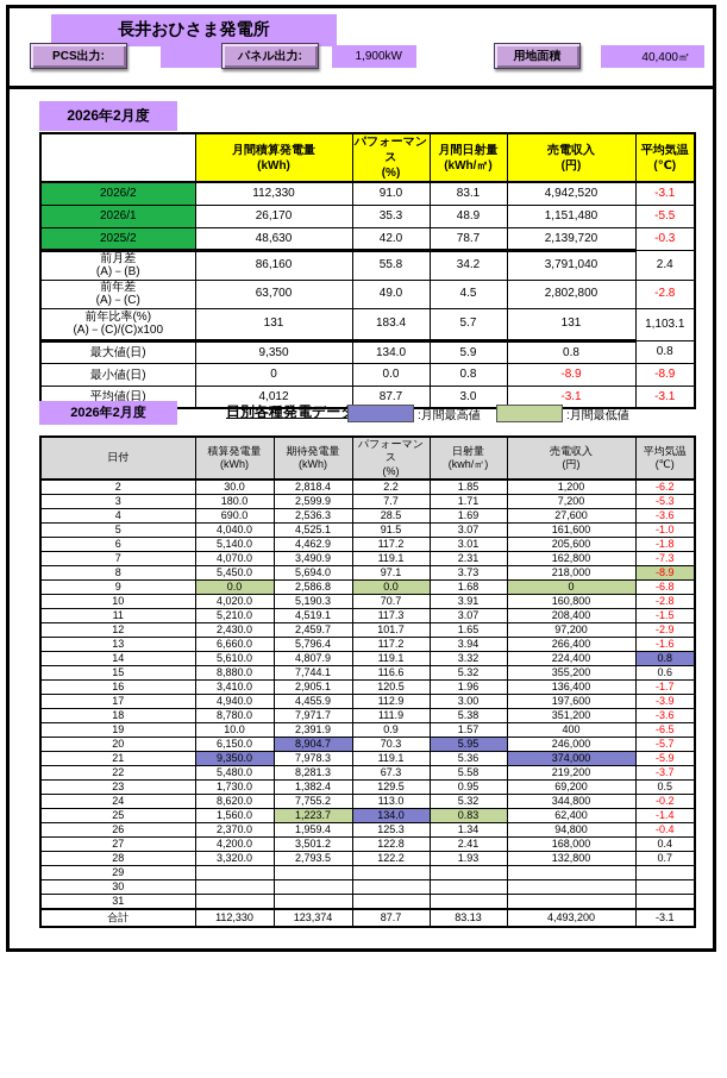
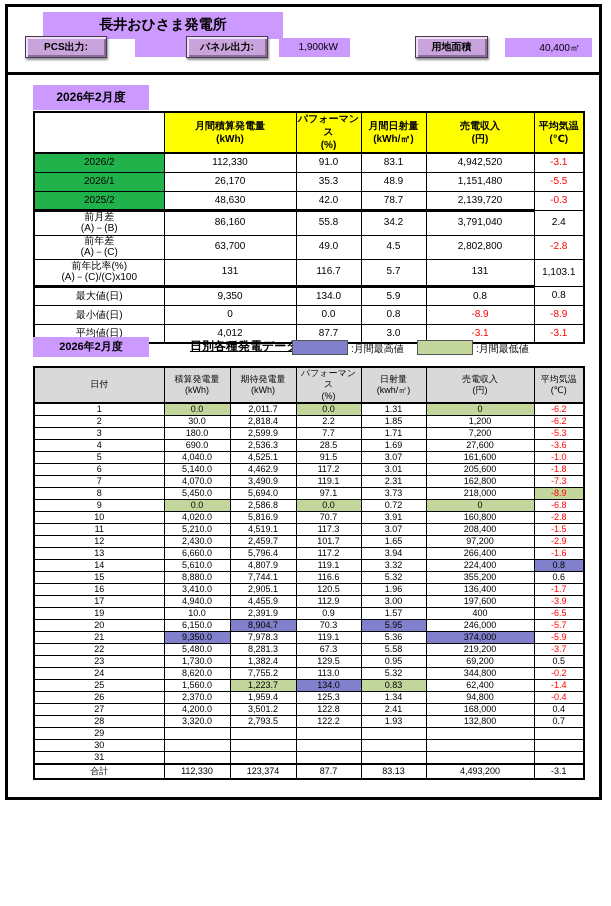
  長井おひさま発電所
  PCS出力:
  パネル出力:
  1,900kW
  用地面積
  40,400㎡
  2026年2月度
  	月間積算発電量 (kWh)	パフォーマンス (%)	月間日射量 (kWh/㎡)	売電収入 (円)	平均気温 (℃)
  2026/2	112,330	91.0	83.1	4,942,520	-3.1
  2026/1	26,170	35.3	48.9	1,151,480	-5.5
  2025/2	48,630	42.0	78.7	2,139,720	-0.3
  前月差 (A)－(B)	86,160	55.8	34.2	3,791,040	2.4
  前年差 (A)－(C)	63,700	49.0	4.5	2,802,800	-2.8
- 前年比率(%) (A)－(C)/(C)x100	131	183.4	5.7	131	1,103.1
+ 前年比率(%) (A)－(C)/(C)x100	131	116.7	5.7	131	1,103.1
  最大値(日)	9,350	134.0	5.9	0.8	0.8
  最小値(日)	0	0.0	0.8	-8.9	-8.9
  平均値(日)	4,012	87.7	3.0	-3.1	-3.1
  2026年2月度
  日別各種発電デー
  :月間最高値
  :月間最低値
  日付	積算発電量 (kWh)	期待発電量 (kWh)	パフォーマンス (%)	日射量 (kwh/㎡)	売電収入 (円)	平均気温 (℃)
+ 1	0.0	2,011.7	0.0	1.31	0	-6.2
  2	30.0	2,818.4	2.2	1.85	1,200	-6.2
  3	180.0	2,599.9	7.7	1.71	7,200	-5.3
  4	690.0	2,536.3	28.5	1.69	27,600	-3.6
  5	4,040.0	4,525.1	91.5	3.07	161,600	-1.0
  6	5,140.0	4,462.9	117.2	3.01	205,600	-1.8
  7	4,070.0	3,490.9	119.1	2.31	162,800	-7.3
  8	5,450.0	5,694.0	97.1	3.73	218,000	-8.9
- 9	0.0	2,586.8	0.0	1.68	0	-6.8
+ 9	0.0	2,586.8	0.0	0.72	0	-6.8
- 10	4,020.0	5,190.3	70.7	3.91	160,800	-2.8
+ 10	4,020.0	5,816.9	70.7	3.91	160,800	-2.8
  11	5,210.0	4,519.1	117.3	3.07	208,400	-1.5
  12	2,430.0	2,459.7	101.7	1.65	97,200	-2.9
  13	6,660.0	5,796.4	117.2	3.94	266,400	-1.6
  14	5,610.0	4,807.9	119.1	3.32	224,400	0.8
  15	8,880.0	7,744.1	116.6	5.32	355,200	0.6
  16	3,410.0	2,905.1	120.5	1.96	136,400	-1.7
  17	4,940.0	4,455.9	112.9	3.00	197,600	-3.9
- 18	8,780.0	7,971.7	111.9	5.38	351,200	-3.6
  19	10.0	2,391.9	0.9	1.57	400	-6.5
  20	6,150.0	8,904.7	70.3	5.95	246,000	-5.7
  21	9,350.0	7,978.3	119.1	5.36	374,000	-5.9
  22	5,480.0	8,281.3	67.3	5.58	219,200	-3.7
  23	1,730.0	1,382.4	129.5	0.95	69,200	0.5
  24	8,620.0	7,755.2	113.0	5.32	344,800	-0.2
  25	1,560.0	1,223.7	134.0	0.83	62,400	-1.4
  26	2,370.0	1,959.4	125.3	1.34	94,800	-0.4
  27	4,200.0	3,501.2	122.8	2.41	168,000	0.4
  28	3,320.0	2,793.5	122.2	1.93	132,800	0.7
  29
  30
  31
  合計	112,330	123,374	87.7	83.13	4,493,200	-3.1
